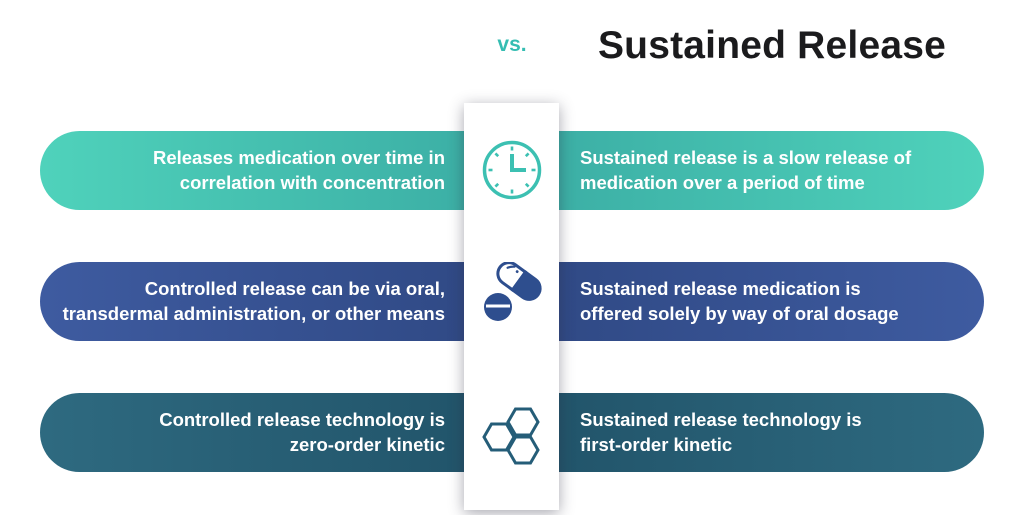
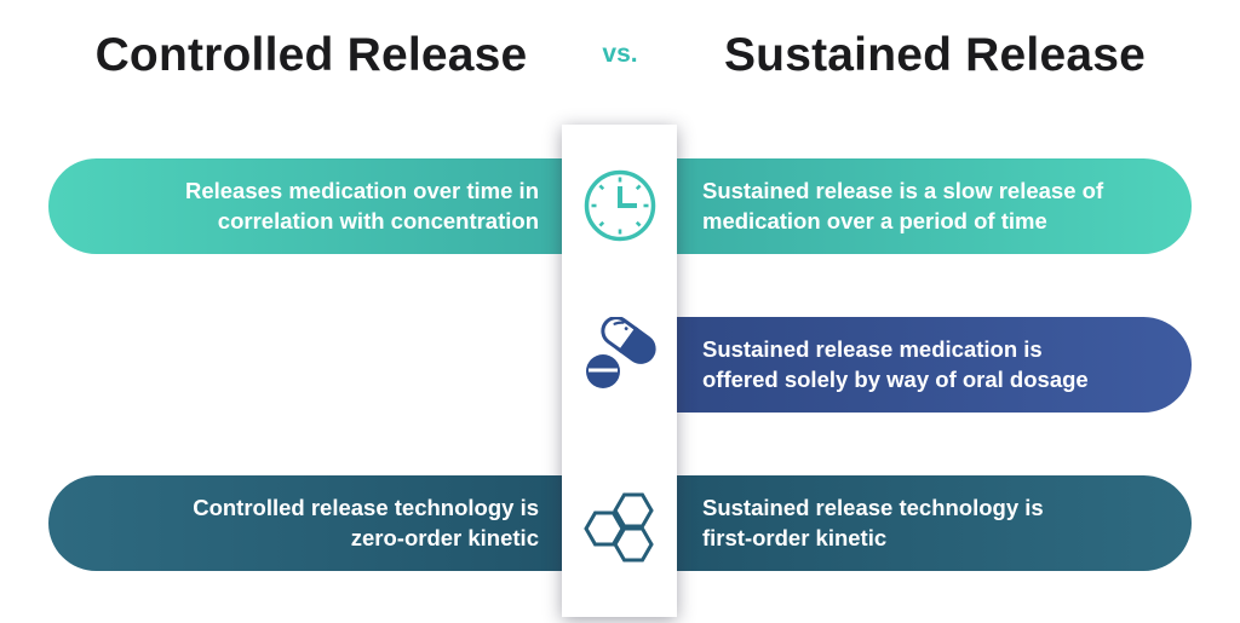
+ Controlled Release
  vs.
  Sustained Release
  Releases medication over time in
  correlation with concentration
  Sustained release is a slow release of
  medication over a period of time
- Controlled release can be via oral,
- transdermal administration, or other means
  Sustained release medication is
  offered solely by way of oral dosage
  Controlled release technology is
  zero-order kinetic
  Sustained release technology is
  first-order kinetic
